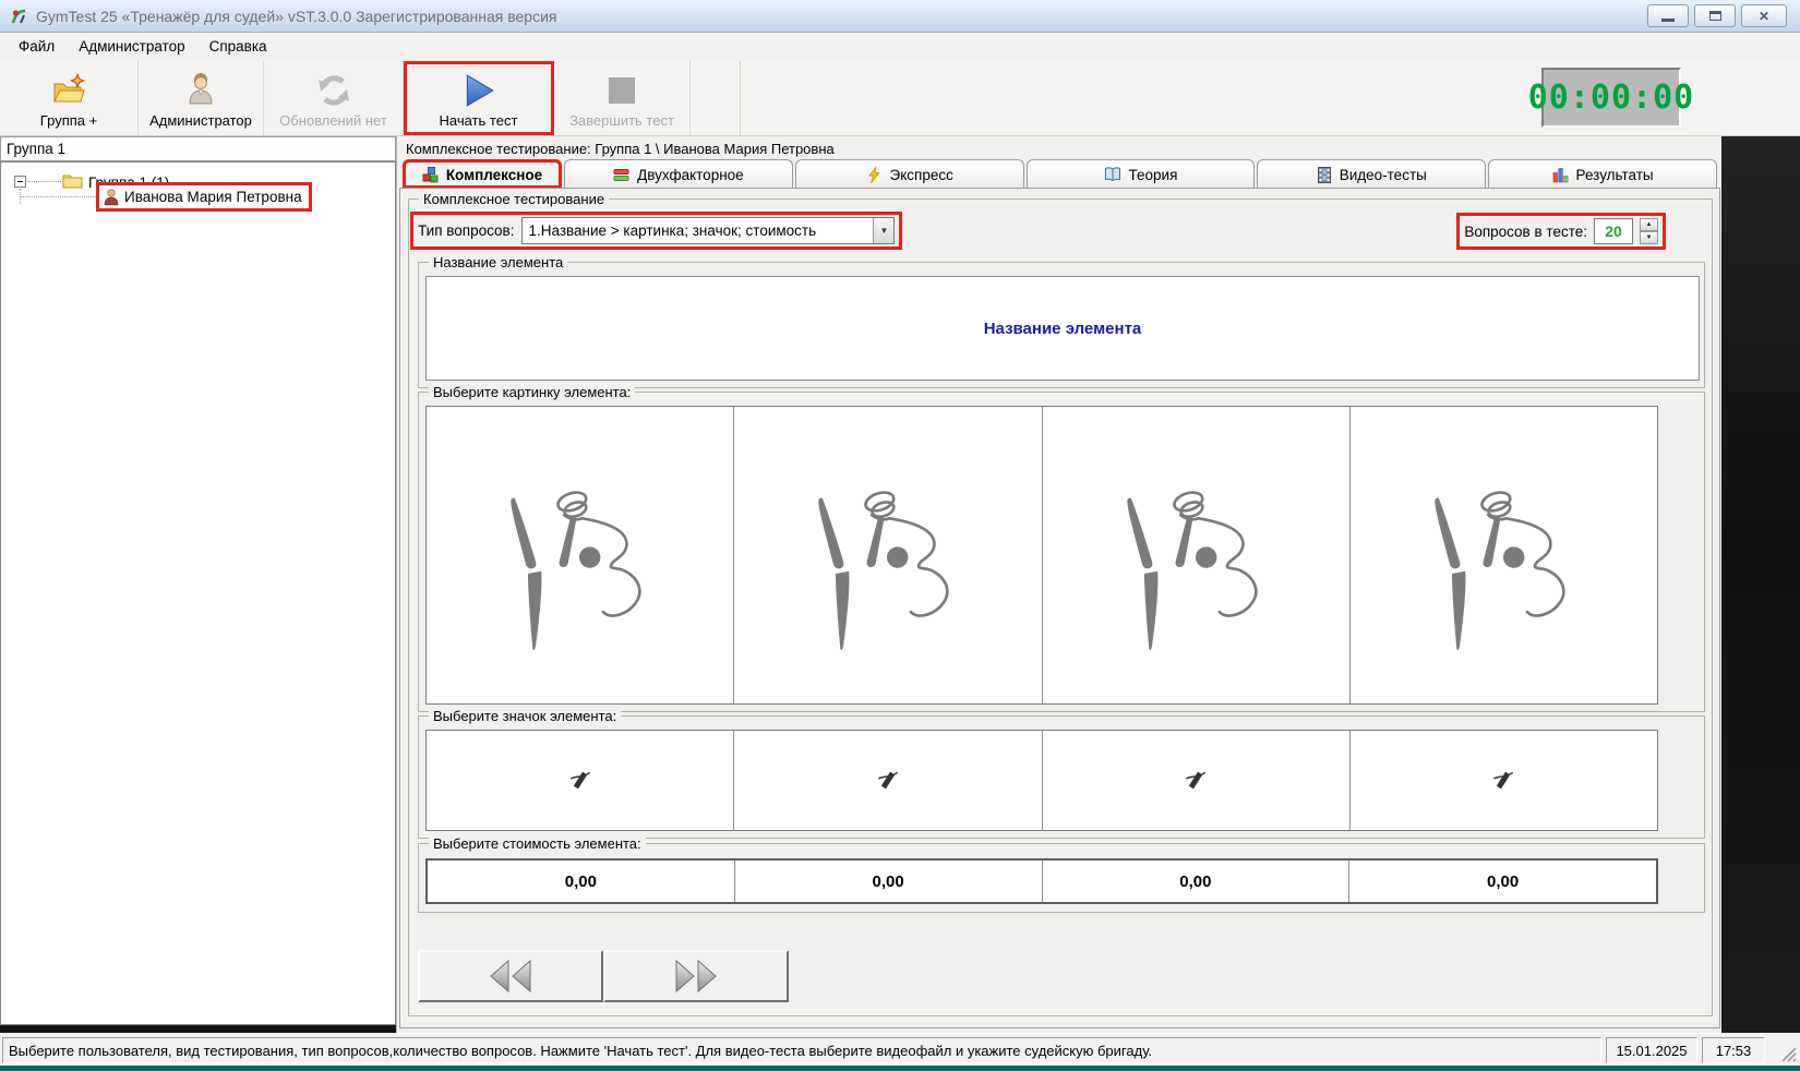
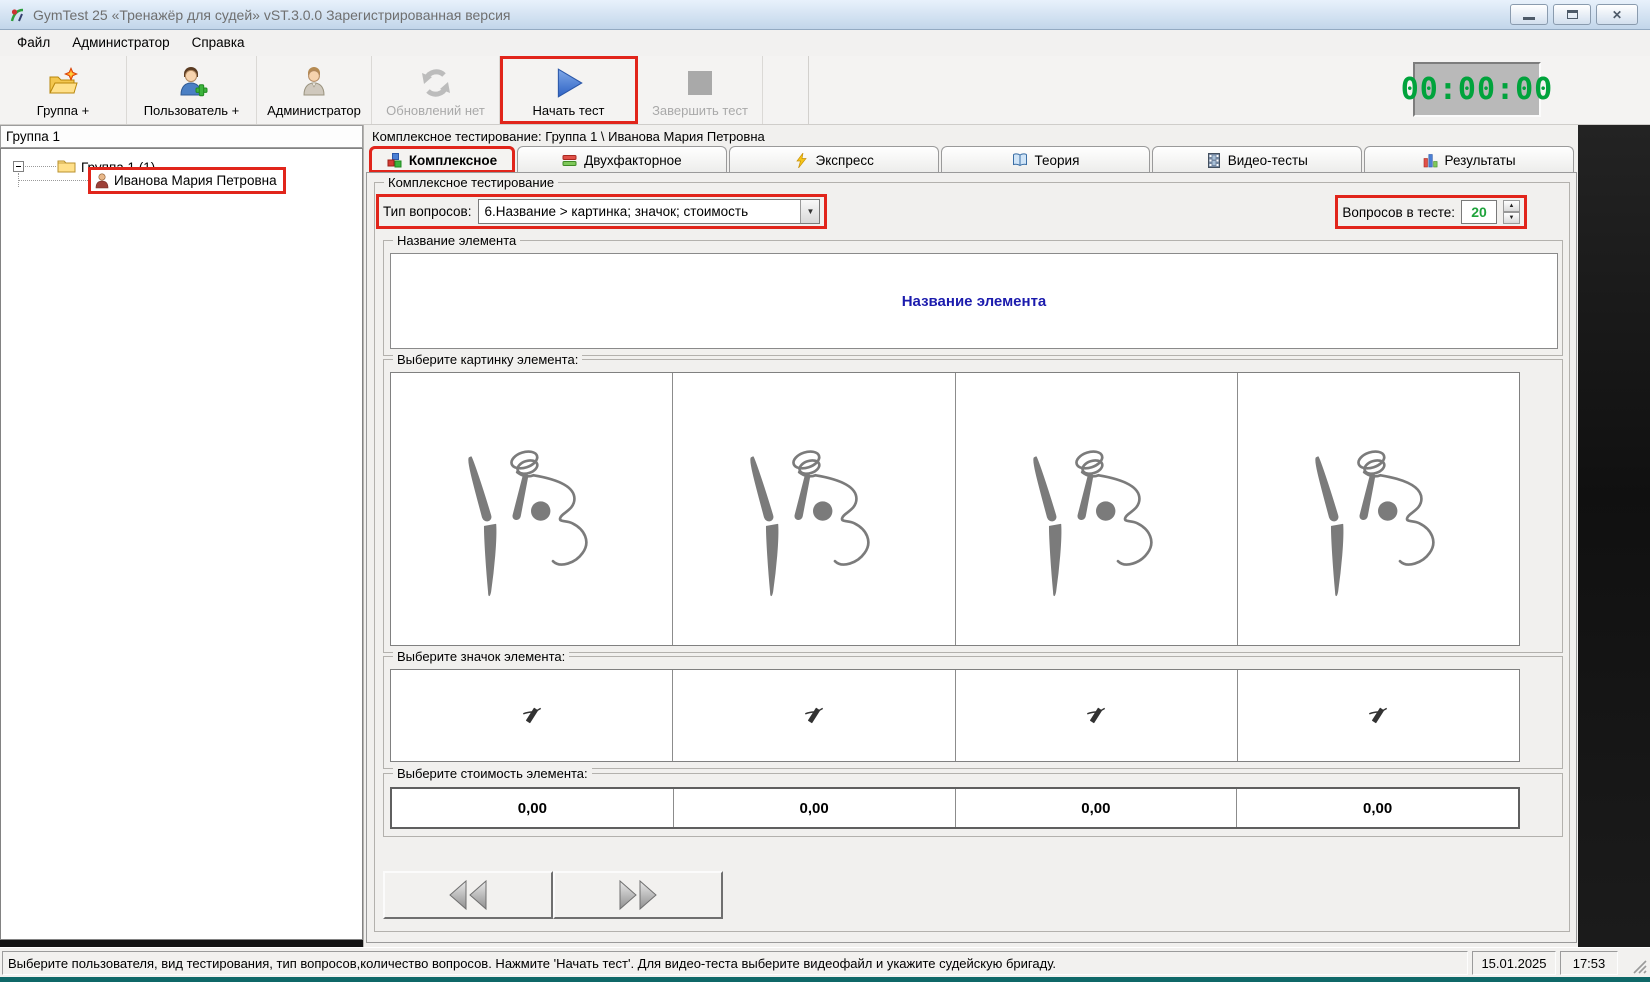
  GymTest 25 «Тренажёр для судей» vST.3.0.0 Зарегистрированная версия
  ✕
  Файл
  Администратор
  Справка
  Группа +
+ Пользователь +
  Администратор
  Обновлений нет
  Начать тест
  Завершить тест
  00:00:00
  Группа 1
  Иванова Мария Петровна
  Комплексное тестирование: Группа 1 \ Иванова Мария Петровна
  Комплексное
  Двухфакторное
  Экспресс
  Теория
  Видео-тесты
  Результаты
  Комплексное тестирование
  Тип вопросов:
- 1.Название > картинка; значок; стоимость
+ 6.Название > картинка; значок; стоимость
  ▼
  Вопросов в тесте:
  20
  Название элемента
  Название элемента
  Выберите картинку элемента:
  Выберите значок элемента:
  Выберите стоимость элемента:
  0,00
  0,00
  0,00
  0,00
  Выберите пользователя, вид тестирования, тип вопросов,количество вопросов. Нажмите 'Начать тест'. Для видео-теста выберите видеофайл и укажите судейскую бригаду.
  15.01.2025
  17:53
